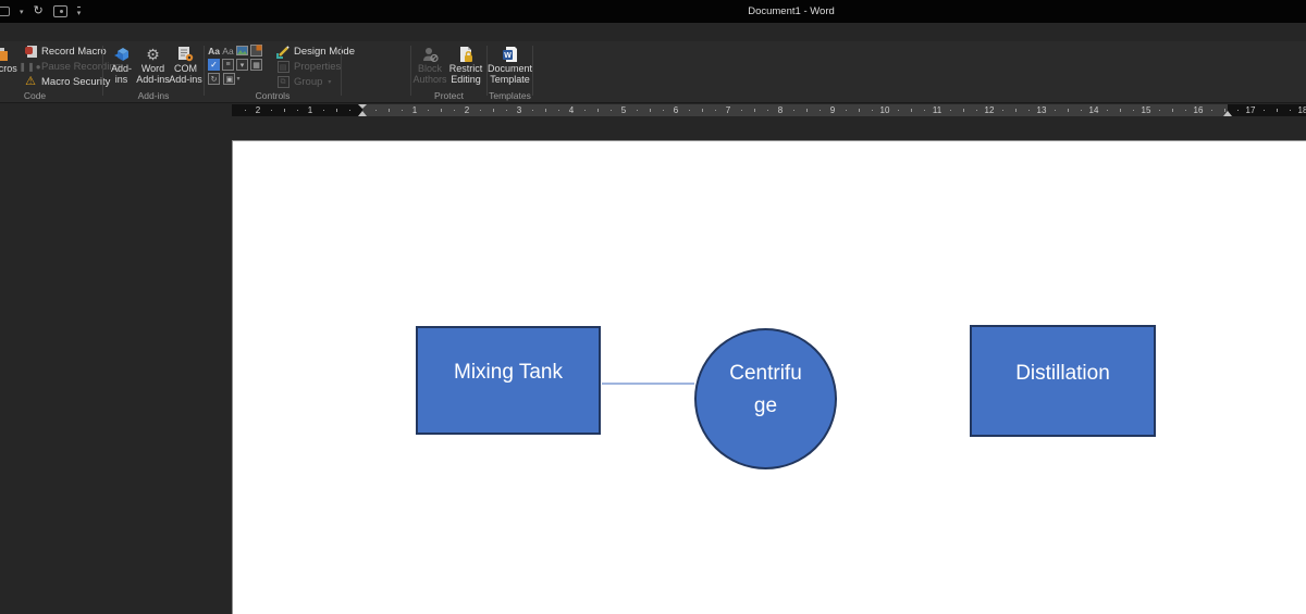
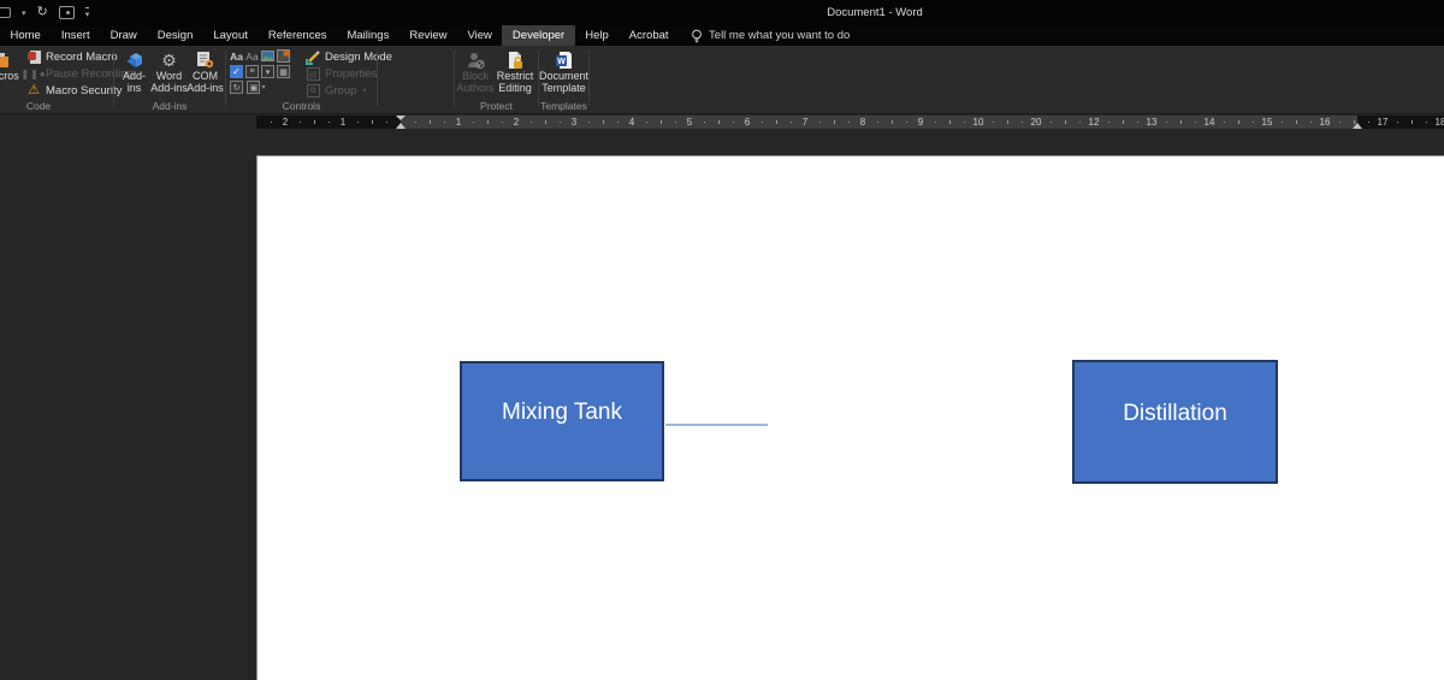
  ↻
  Document1 - Word
+ Home
+ Insert
+ Draw
+ Design
+ Layout
+ References
+ Mailings
+ Review
+ View
+ Developer
+ Help
+ Acrobat
+ Tell me what you want to do
  Record Macro
  ❚❚●
  Pause Recording
  ⚠
  Macro Security
  Code
  Add-
  ins
  ⚙
  Word
  Add-ins
  COM
  Add-ins
  Add-ins
  Aa
  Aa
  ✓
  Design Mde
  Properties
  Group
  Controls
  Block
  Authors
  Restrict
  Editing
  Protect
  Document
  Template
  Templates
  1
  2
  1
  2
  3
  4
  5
  6
  7
  8
  9
  10
- 11
+ 20
  12
  13
  14
  15
  16
  17
  18
  Mixing Tank
- Centrifu
- ge
  Distillation
